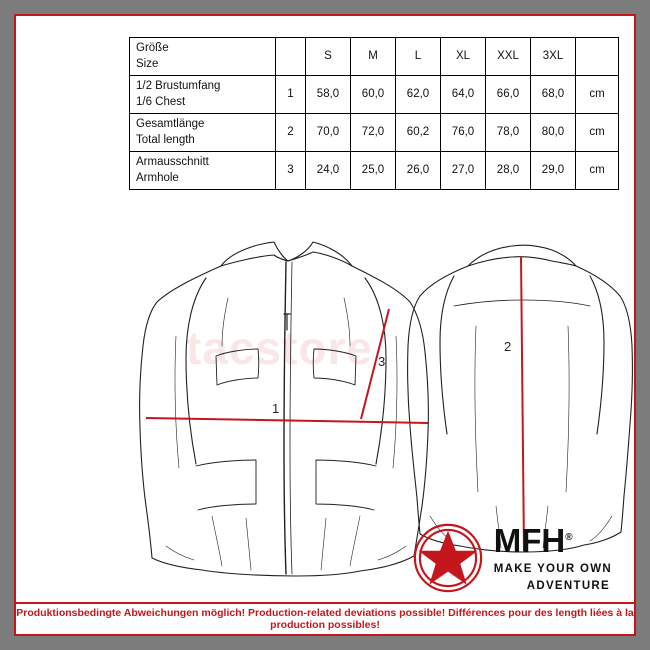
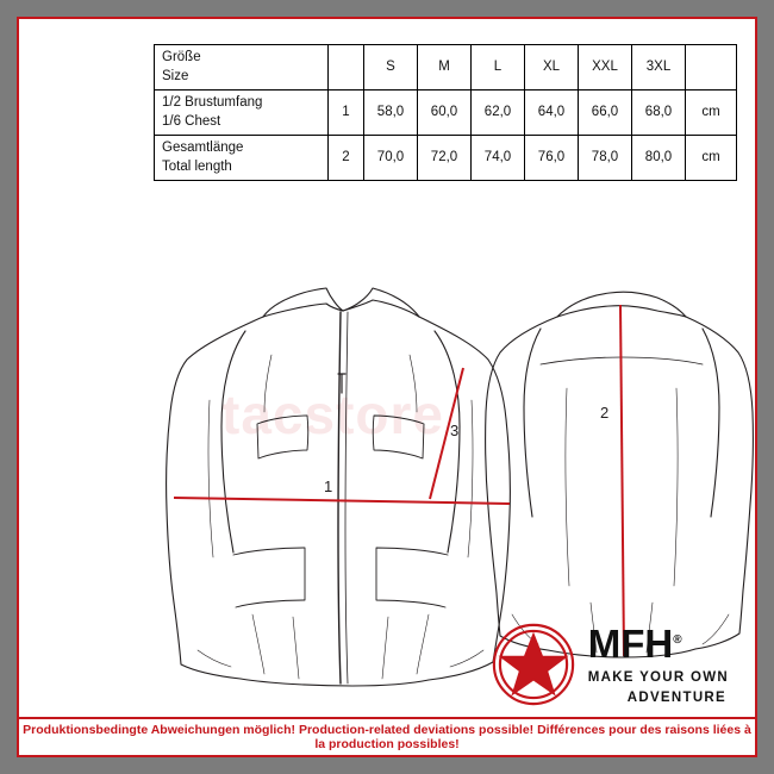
  Größe Size		S	M	L	XL	XXL	3XL
  1/2 Brustumfang 1/6 Chest	1	58,0	60,0	62,0	64,0	66,0	68,0	cm
- Gesamtlänge Total length	2	70,0	72,0	60,2	76,0	78,0	80,0	cm
+ Gesamtlänge Total length	2	70,0	72,0	74,0	76,0	78,0	80,0	cm
- Armausschnitt Armhole	3	24,0	25,0	26,0	27,0	28,0	29,0	cm
  tacstore
  1
  3
  2
  MFH®
  MAKE YOUR OWN
  ADVENTURE
- Produktionsbedingte Abweichungen möglich! Production-related deviations possible! Différences pour des length liées à la production possibles!
+ Produktionsbedingte Abweichungen möglich! Production-related deviations possible! Différences pour des raisons liées à la production possibles!
